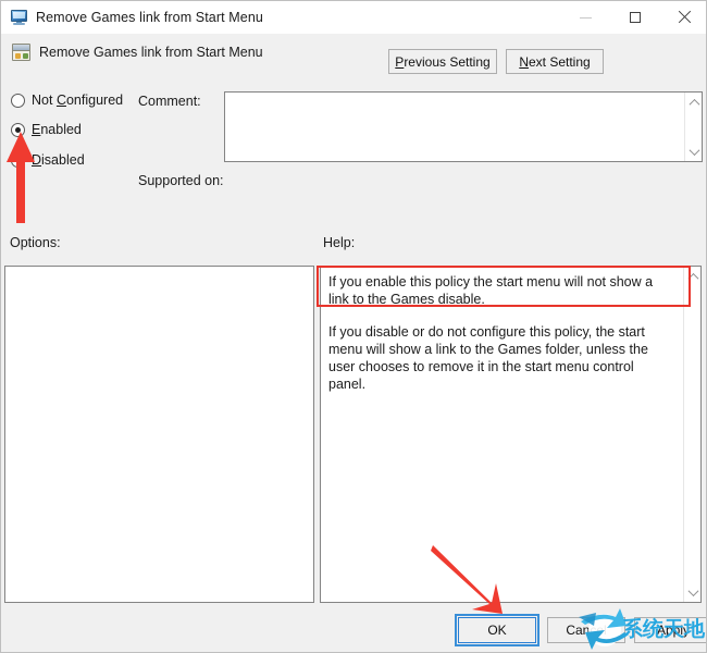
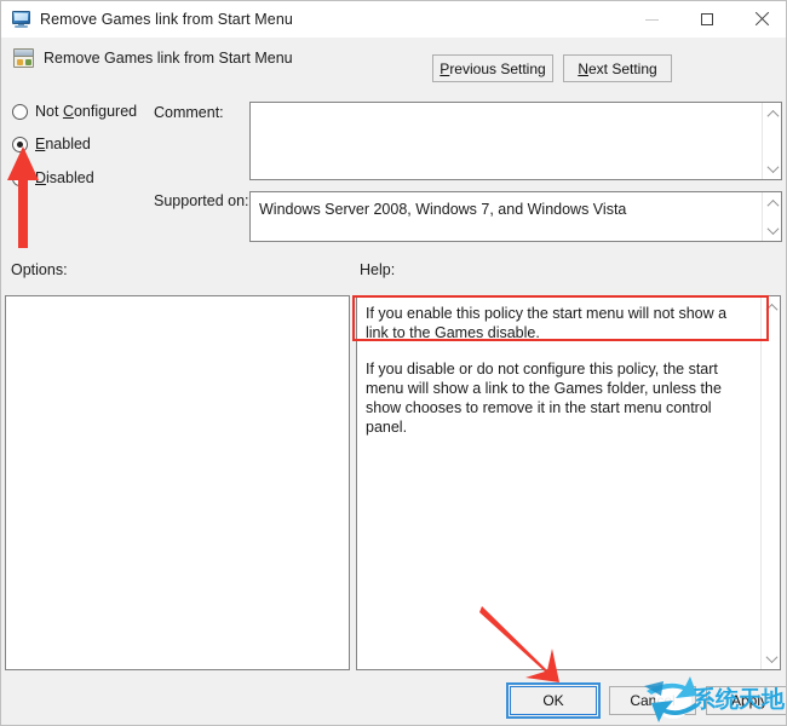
  Remove Games link from Start Menu
  Remove Games link from Start Menu
  P
  revious Setting
  N
  ext Setting
  Not Configured
  Enabled
  Disabled
  Comment:
  Supported on:
+ Windows Server 2008, Windows 7, and Windows Vista
  Options:
  Help:
  If you enable this policy the start menu will not show a link to the Games disable.
- If you disable or do not configure this policy, the start menu will show a link to the Games folder, unless the user chooses to remove it in the start menu control panel.
+ If you disable or do not configure this policy, the start menu will show a link to the Games folder, unless the show chooses to remove it in the start menu control panel.
  OK
  Apply
  系统天地
